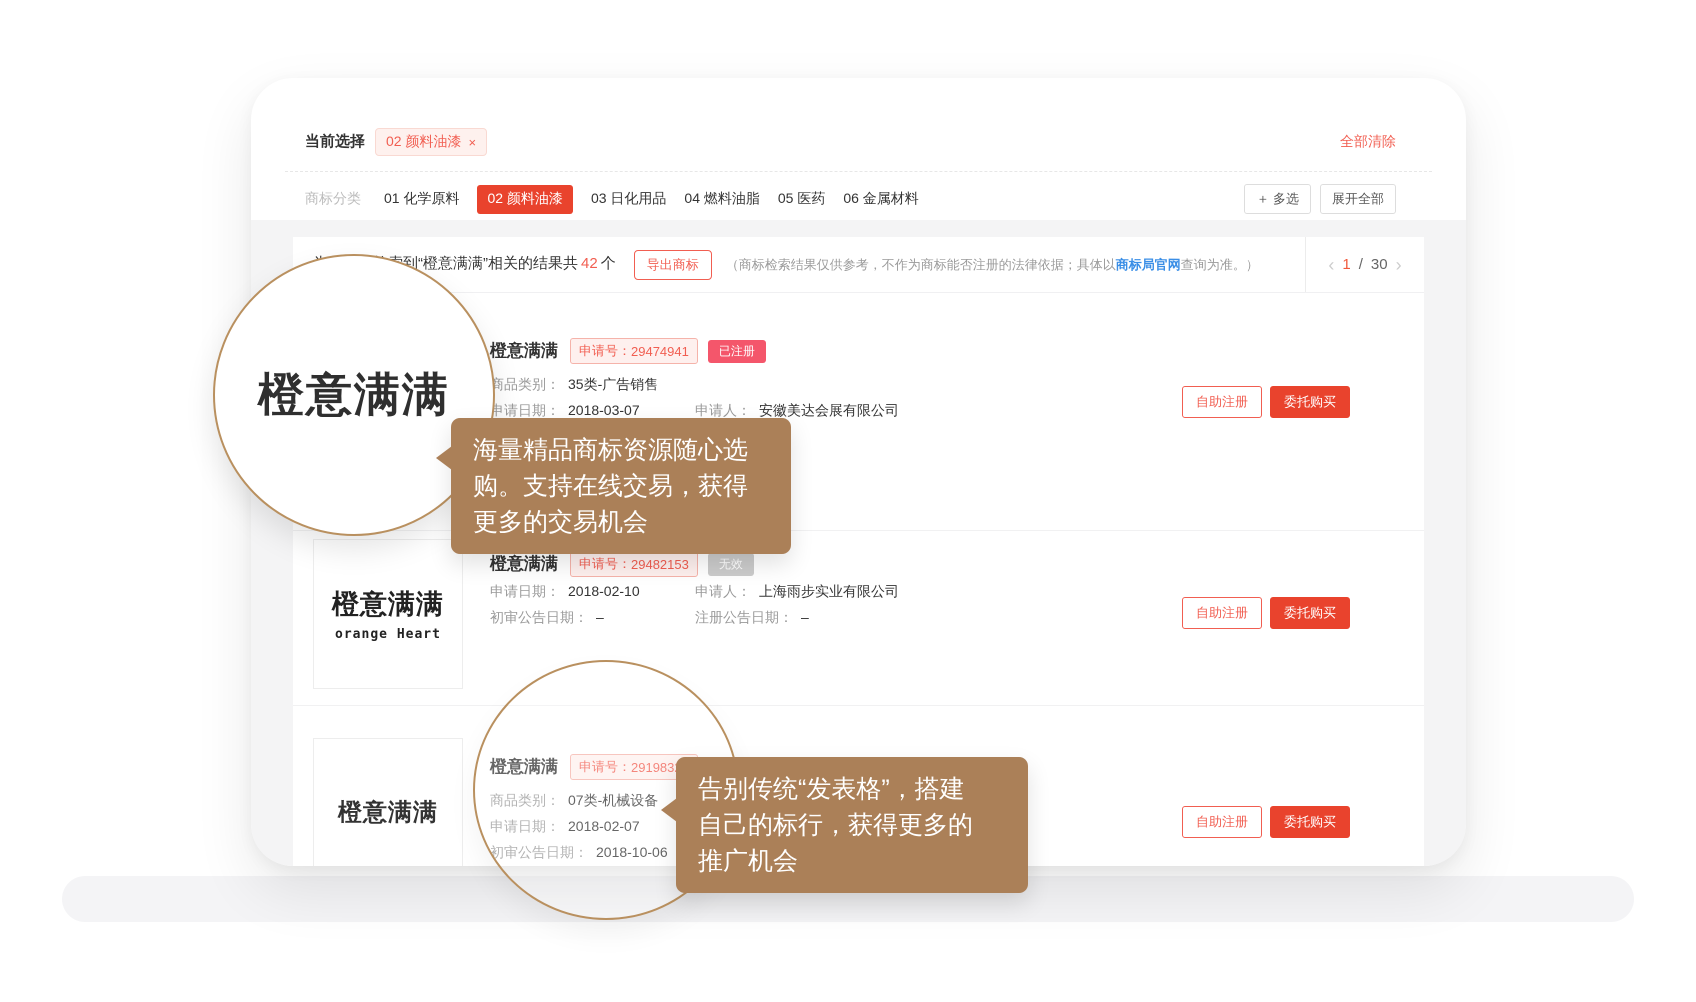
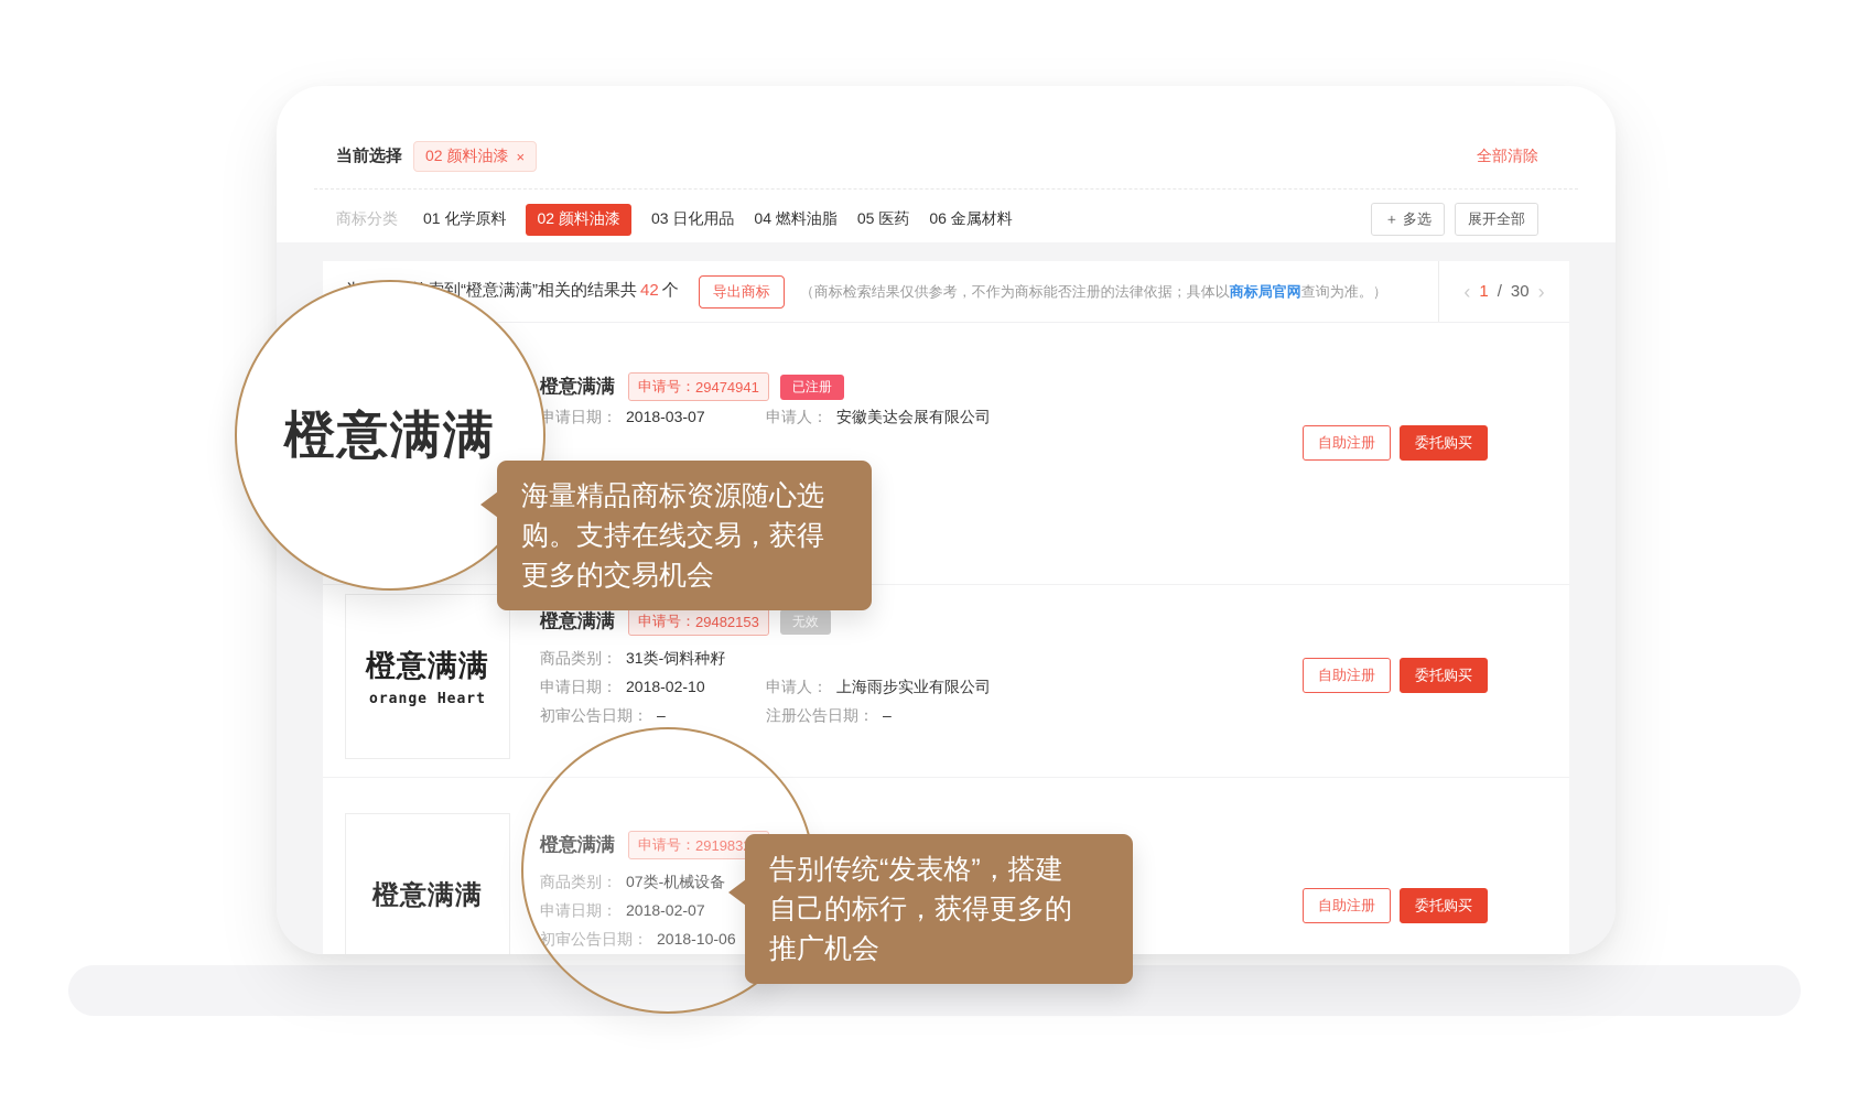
  当前选择
  02 颜料油漆
  ×
  全部清除
  商标分类
  01 化学原料
  02 颜料油漆
  03 日化用品
  04 燃料油脂
  05 医药
  06 金属材料
  ＋ 多选
  展开全部
  到“橙意满满”相关的结果共 42 个
  导出商标
  （商标检索结果仅供参考，不作为商标能否注册的法律依据；具体以商标局官网查询为准。）
  ‹
  1
  /
  30
  ›
  橙意满满
  申请号：
  29474941
  已注册
- 商品类别： 35类-广告销售
  申请日期： 2018-03-07
  申请人： 安徽美达会展有限公司
  自助注册
  委托购买
  橙意满满
  orange Heart
  橙意满满
  申请号：
  29482153
  无效
+ 商品类别： 31类-饲料种籽
  申请日期： 2018-02-10
  申请人： 上海雨步实业有限公司
  初审公告日期： –
  注册公告日期： –
  自助注册
  委托购买
  橙意满满
  橙意满满
  申请号：
  291983
  商品类别： 07类-机械设备
  申请日期： 2018-02-07
  初审公告日期： 2018-10-06
  自助注册
  委托购买
  橙意满满
  海量精品商标资源随心选
  购。支持在线交易，获得
  更多的交易机会
  告别传统“发表格”，搭建
  自己的标行，获得更多的
  推广机会
